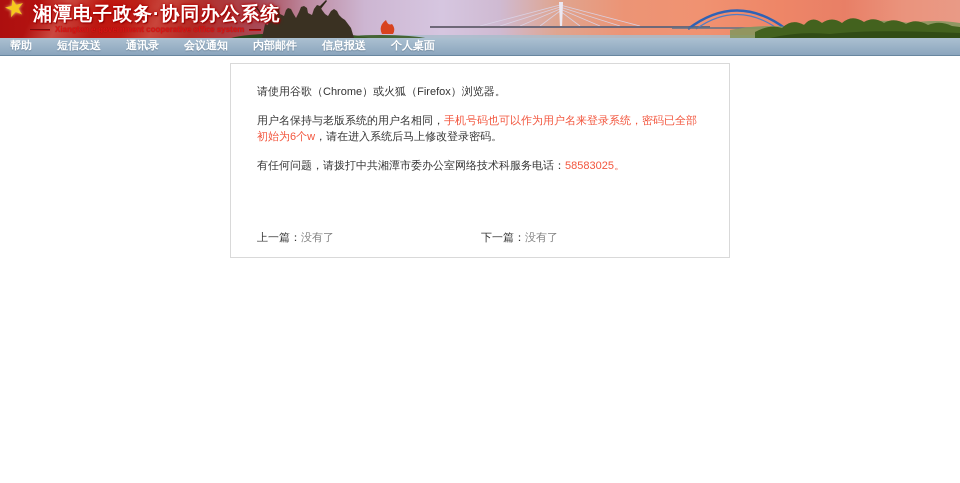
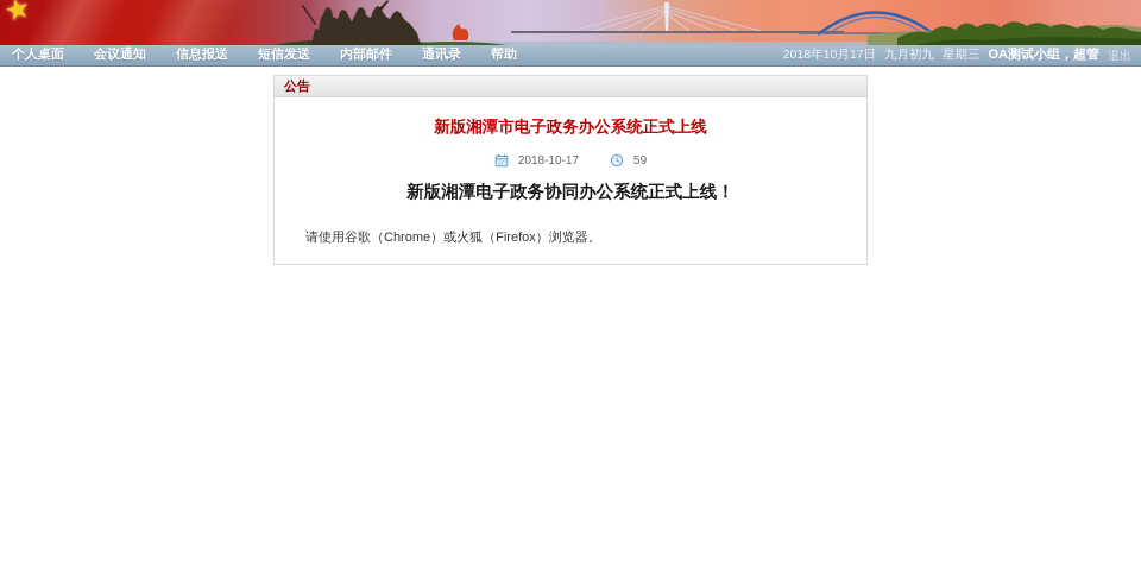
- 湘潭电子政务·协同办公系统
- Xiangtan e-government cooperative office system
- 帮助
+ 个人桌面
- 短信发送
+ 会议通知
- 通讯录
+ 信息报送
- 会议通知
+ 短信发送
  内部邮件
- 信息报送
+ 通讯录
- 个人桌面
+ 帮助
+ 2018年10月17日
+ 九月初九
+ 星期三
+ OA测试小组，超管
+ 退出
+ 公告
+ 新版湘潭市电子政务办公系统正式上线
+ 2018-10-17
+ 59
+ 新版湘潭电子政务协同办公系统正式上线！
  请使用谷歌（Chrome）或火狐（Firefox）浏览器。
- 用户名保持与老版系统的用户名相同，手机号码也可以作为用户名来登录系统，密码已全部初始为6个w，请在进入系统后马上修改登录密码。
- 有任何问题，请拨打中共湘潭市委办公室网络技术科服务电话：58583025。
- 上一篇：没有了
- 下一篇：没有了
